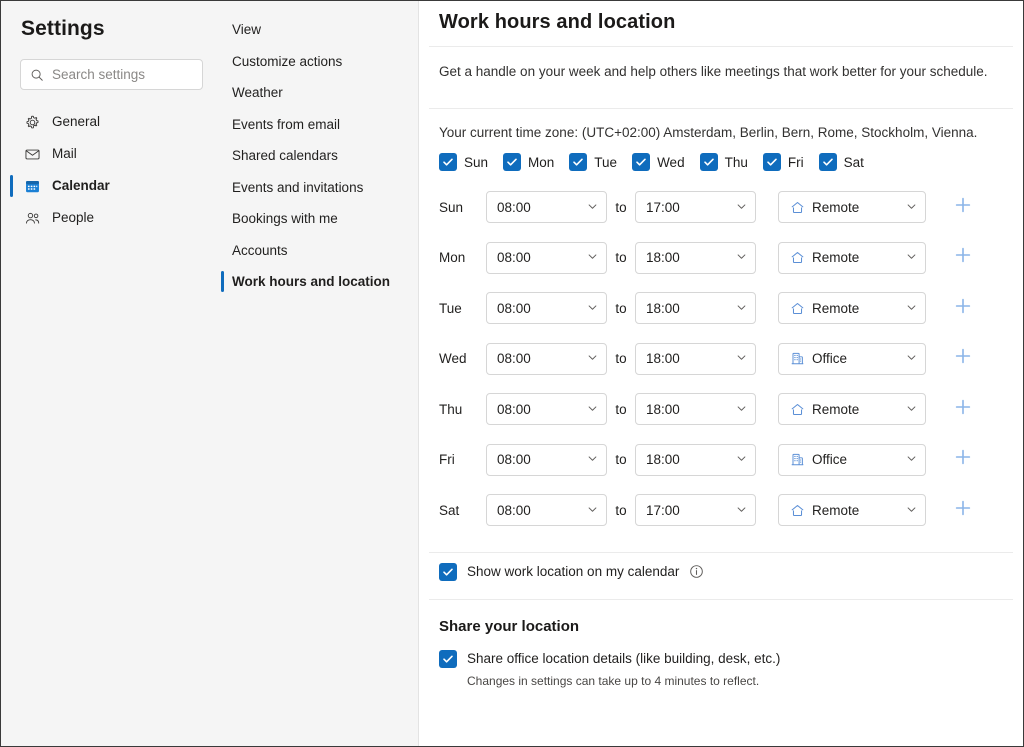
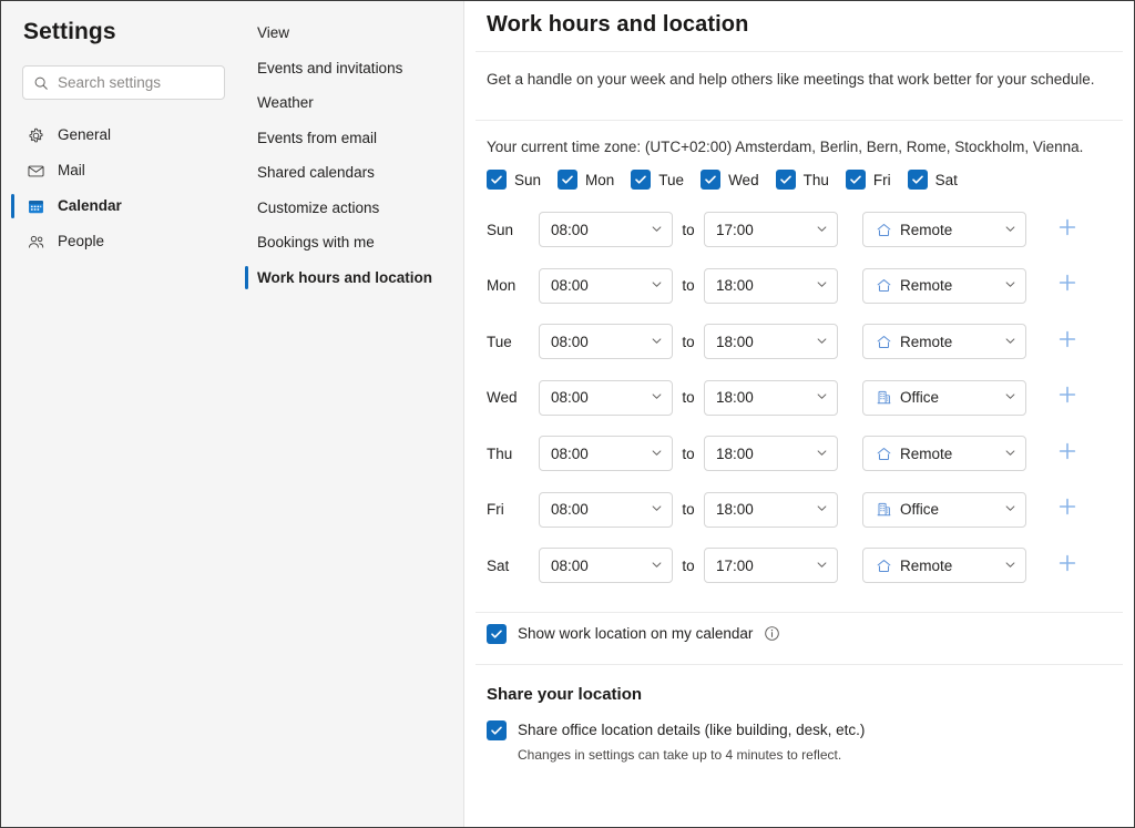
  Settings
  Search settings
  General
  Mail
  Calendar
  People
  View
- Customize actions
+ Events and invitations
  Weather
  Events from email
  Shared calendars
- Events and invitations
+ Customize actions
  Bookings with me
- Accounts
  Work hours and location
  Work hours and location
  Get a handle on your week and help others like meetings that work better for your schedule.
  Your current time zone: (UTC+02:00) Amsterdam, Berlin, Bern, Rome, Stockholm, Vienna.
  Sun
  Mon
  Tue
  Wed
  Thu
  Fri
  Sat
  Sun
  08:00
  to
  17:00
  Remote
  Mon
  08:00
  to
  18:00
  Remote
  Tue
  08:00
  to
  18:00
  Remote
  Wed
  08:00
  to
  18:00
  Office
  Thu
  08:00
  to
  18:00
  Remote
  Fri
  08:00
  to
  18:00
  Office
  Sat
  08:00
  to
  17:00
  Remote
  Show work location on my calendar
  Share your location
  Share office location details (like building, desk, etc.)
  Changes in settings can take up to 4 minutes to reflect.
